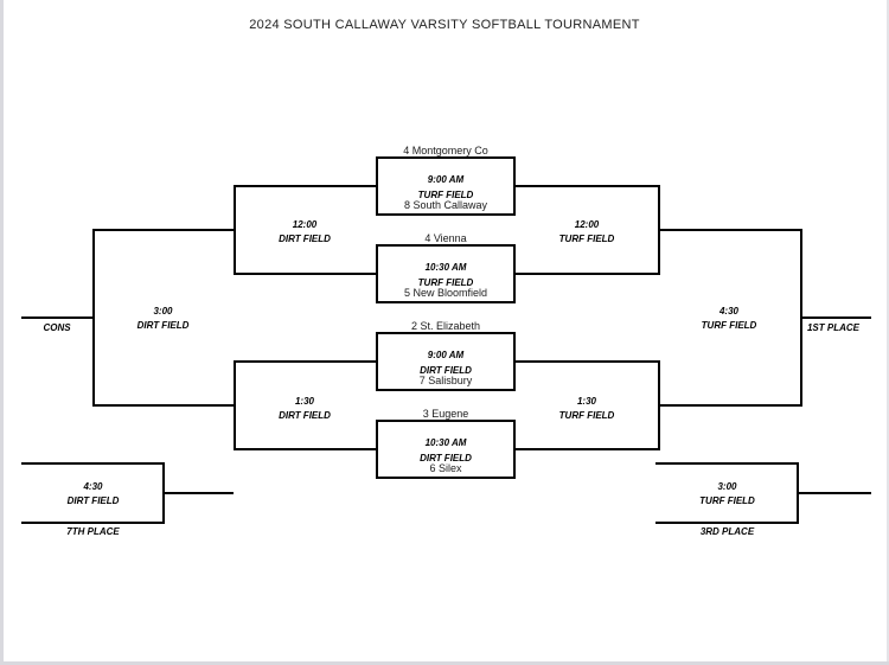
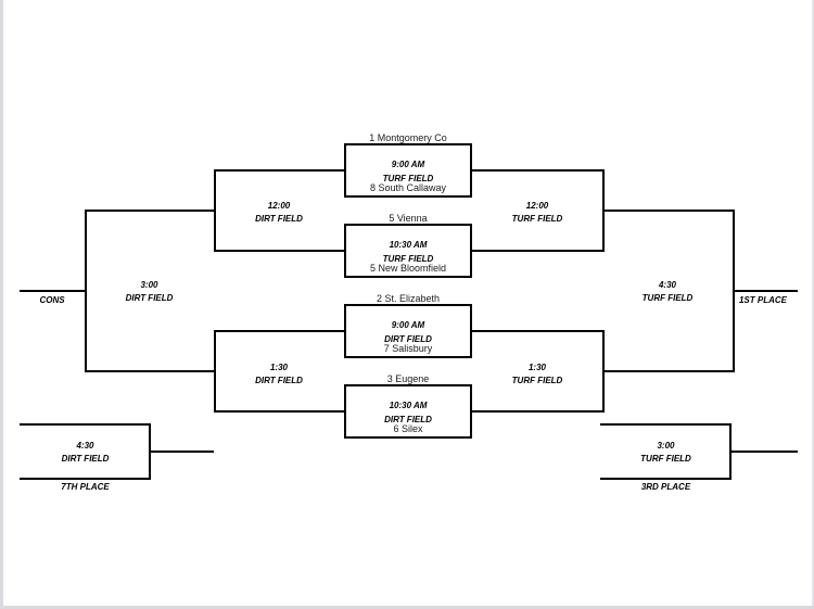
- 2024 SOUTH CALLAWAY VARSITY SOFTBALL TOURNAMENT
- 4 Montgomery Co
+ 1 Montgomery Co
  9:00 AM
  TURF FIELD
  8 South Callaway
- 4 Vienna
+ 5 Vienna
  10:30 AM
  TURF FIELD
  5 New Bloomfield
  2 St. Elizabeth
  9:00 AM
  DIRT FIELD
  7 Salisbury
  3 Eugene
  10:30 AM
  DIRT FIELD
  6 Silex
  12:00
  DIRT FIELD
  1:30
  DIRT FIELD
  12:00
  TURF FIELD
  1:30
  TURF FIELD
  3:00
  DIRT FIELD
  4:30
  TURF FIELD
  4:30
  DIRT FIELD
  3:00
  TURF FIELD
  CONS
  1ST PLACE
  7TH PLACE
  3RD PLACE
